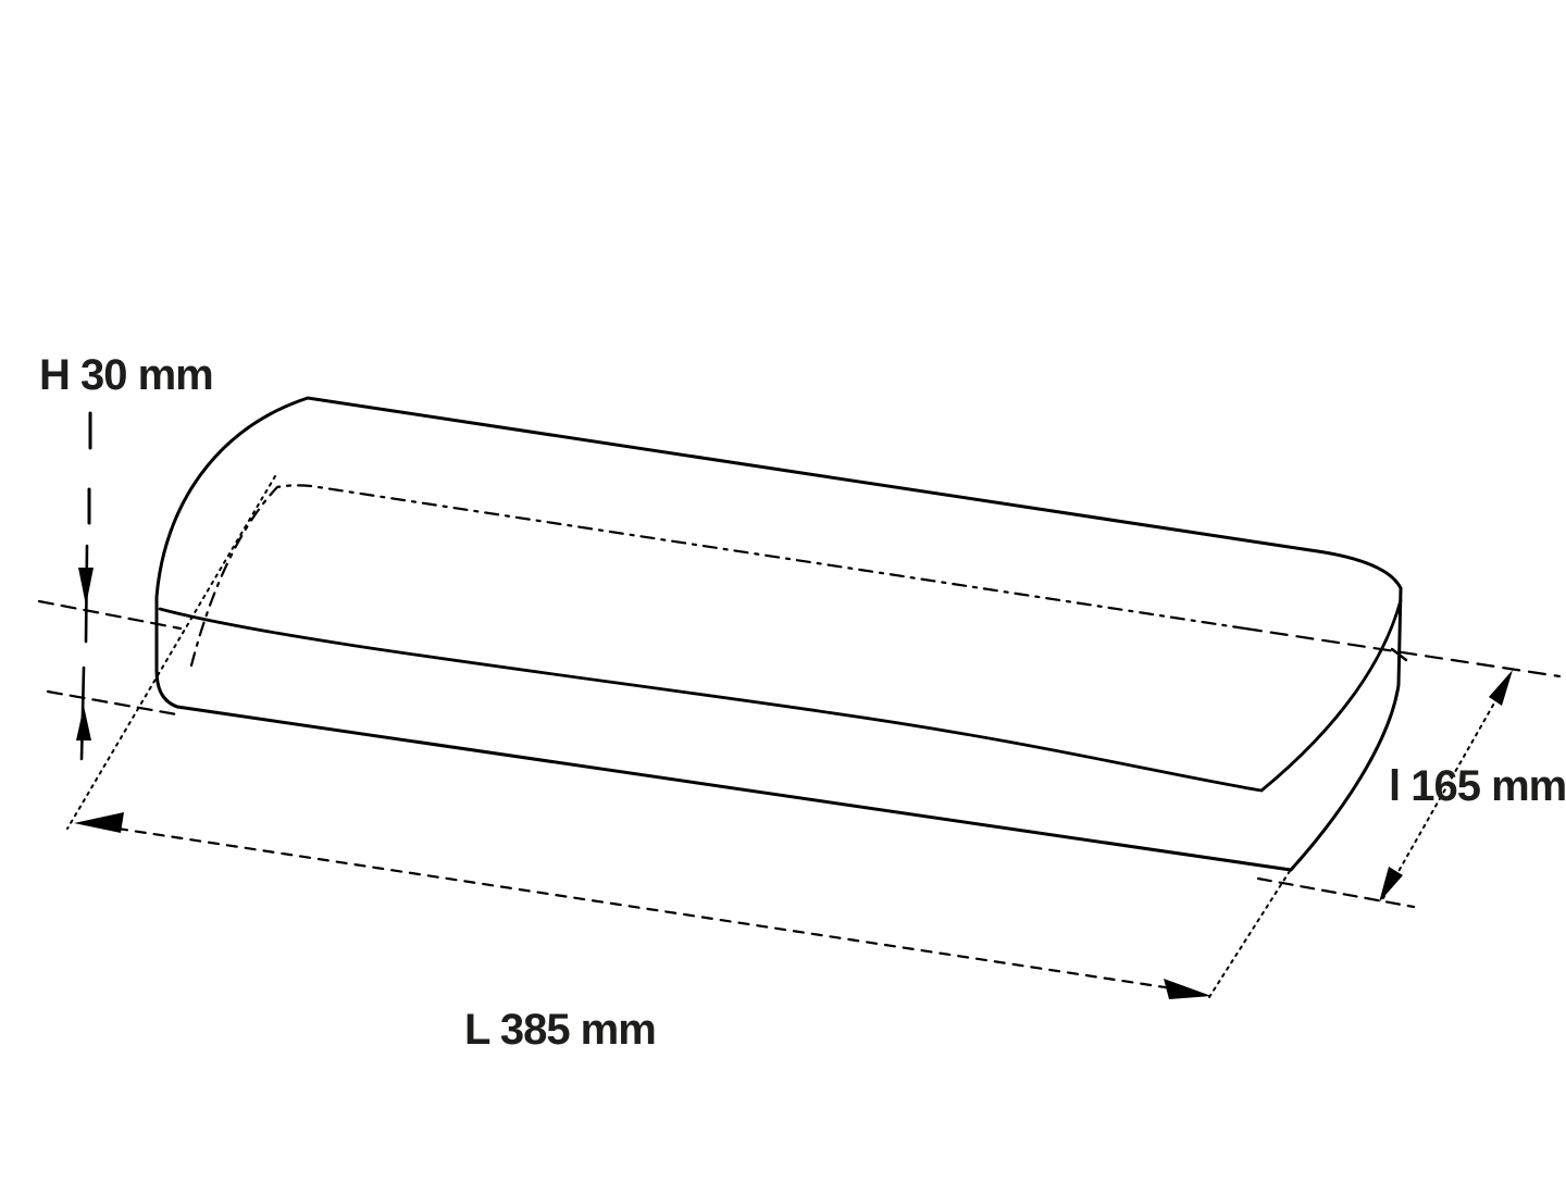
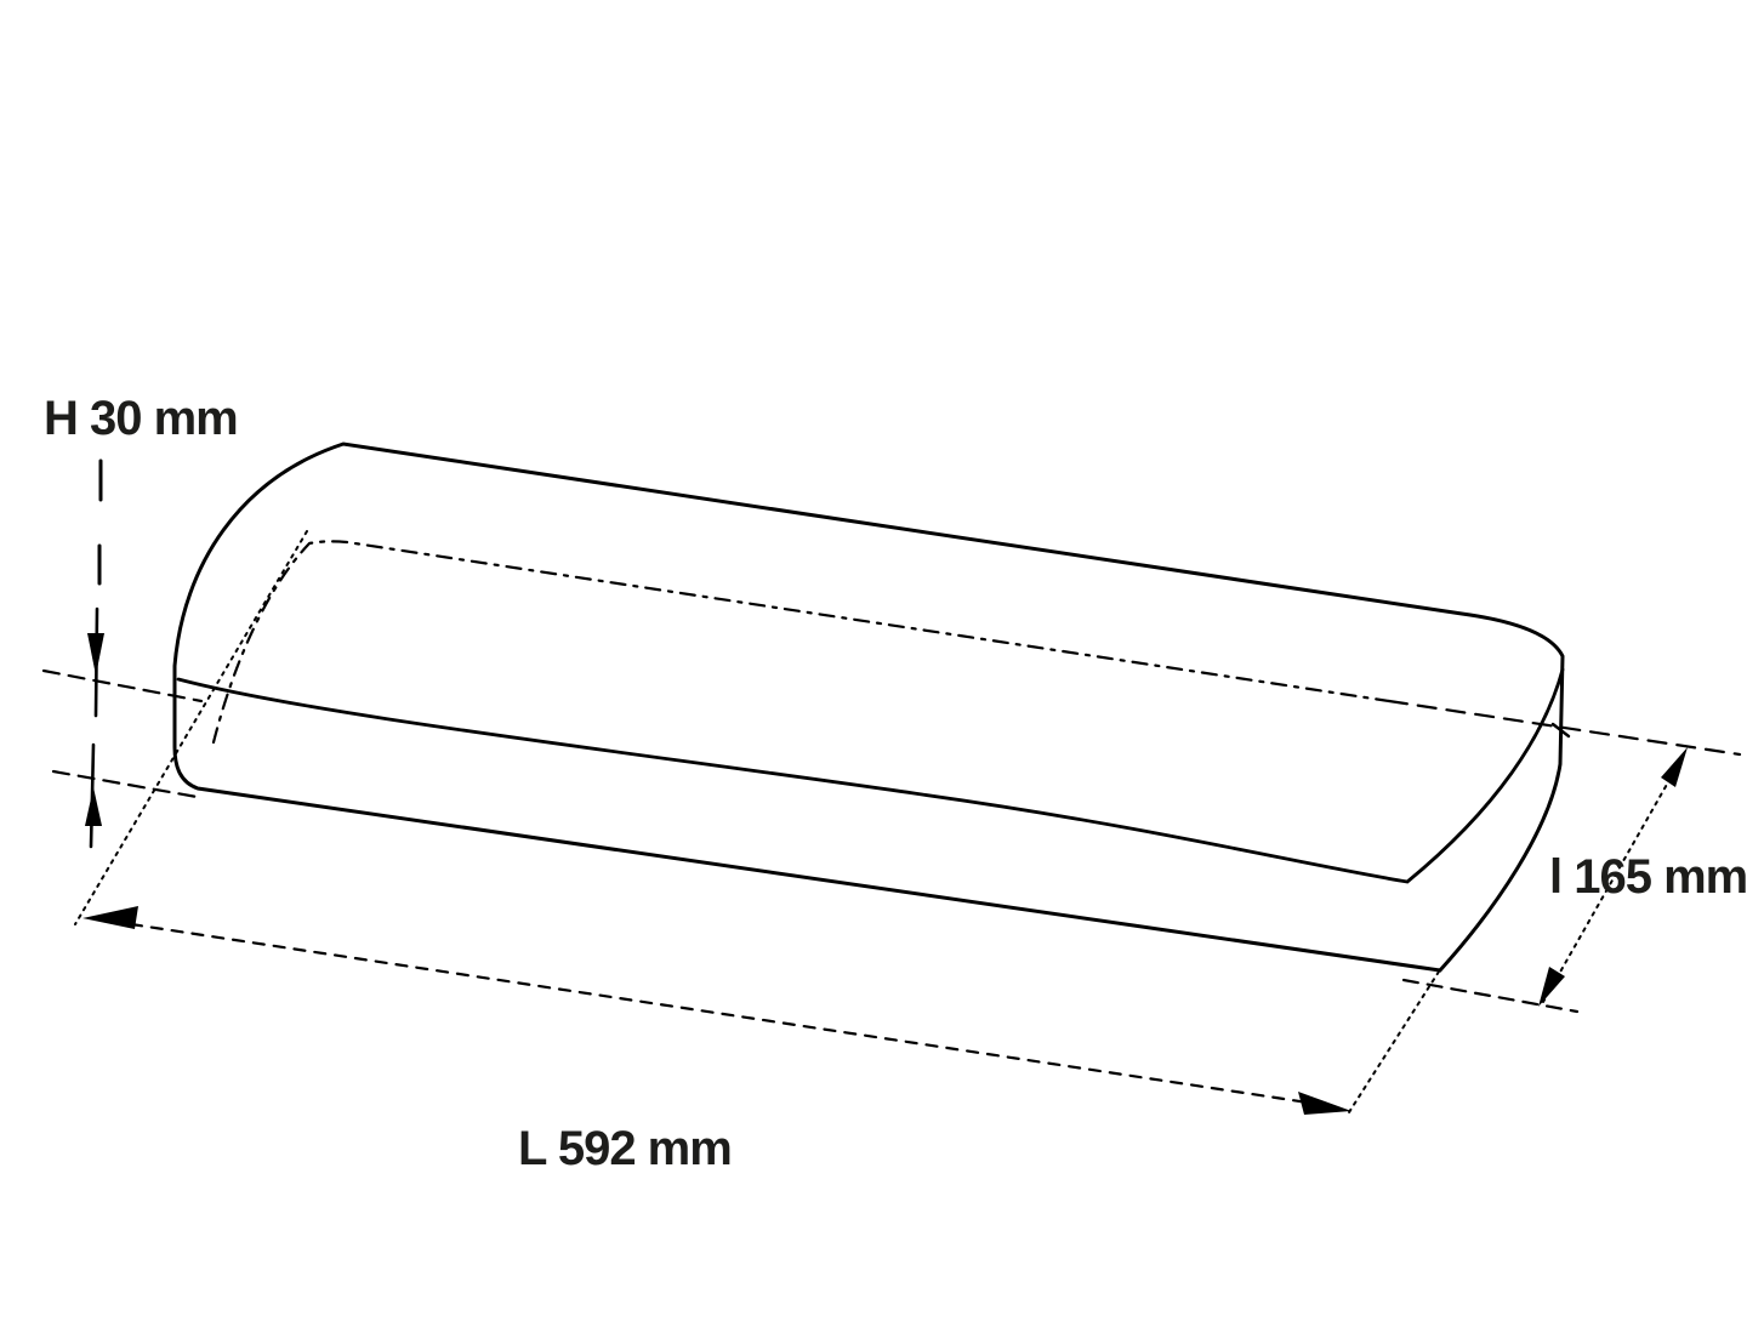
  H 30 mm
  l 165 mm
- L 385 mm
+ L 592 mm
